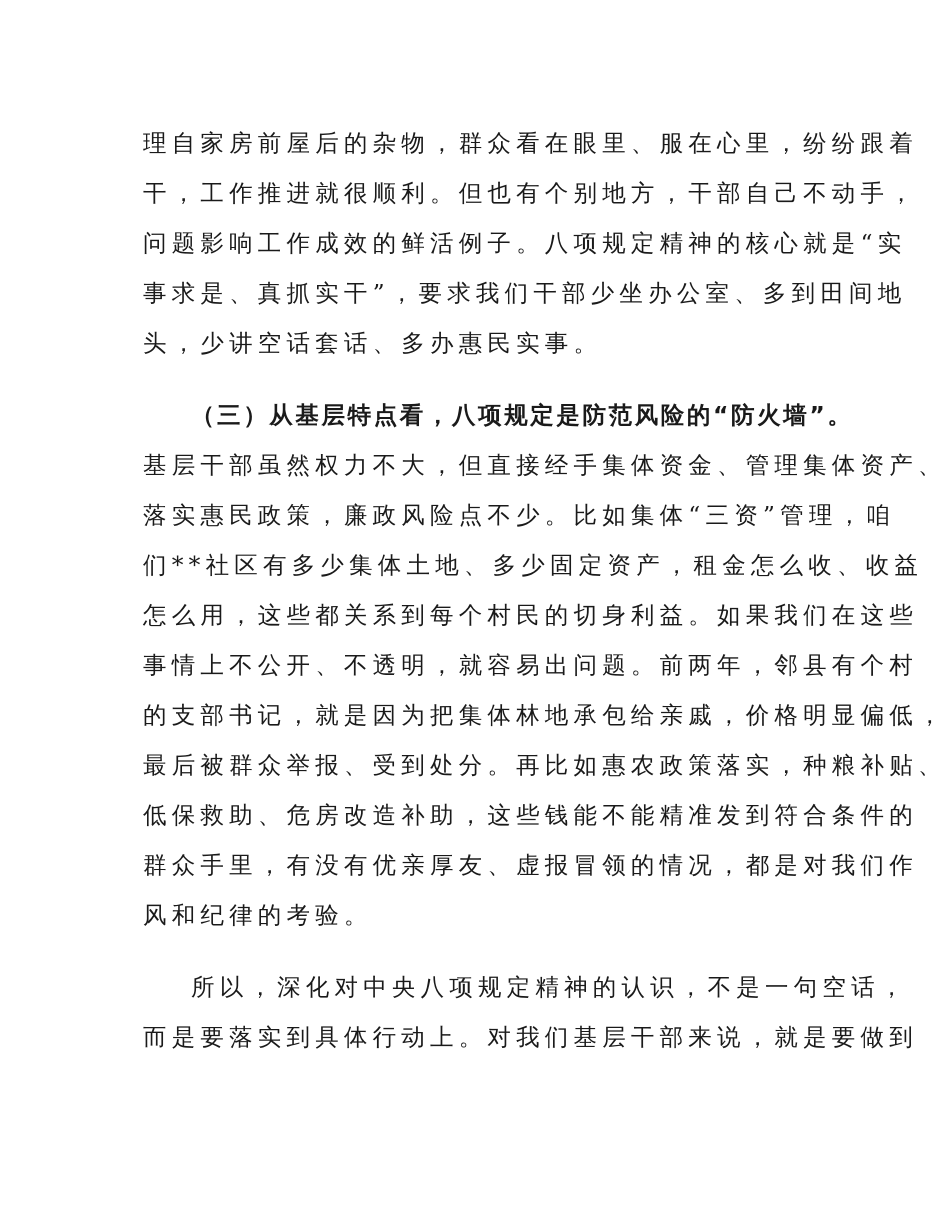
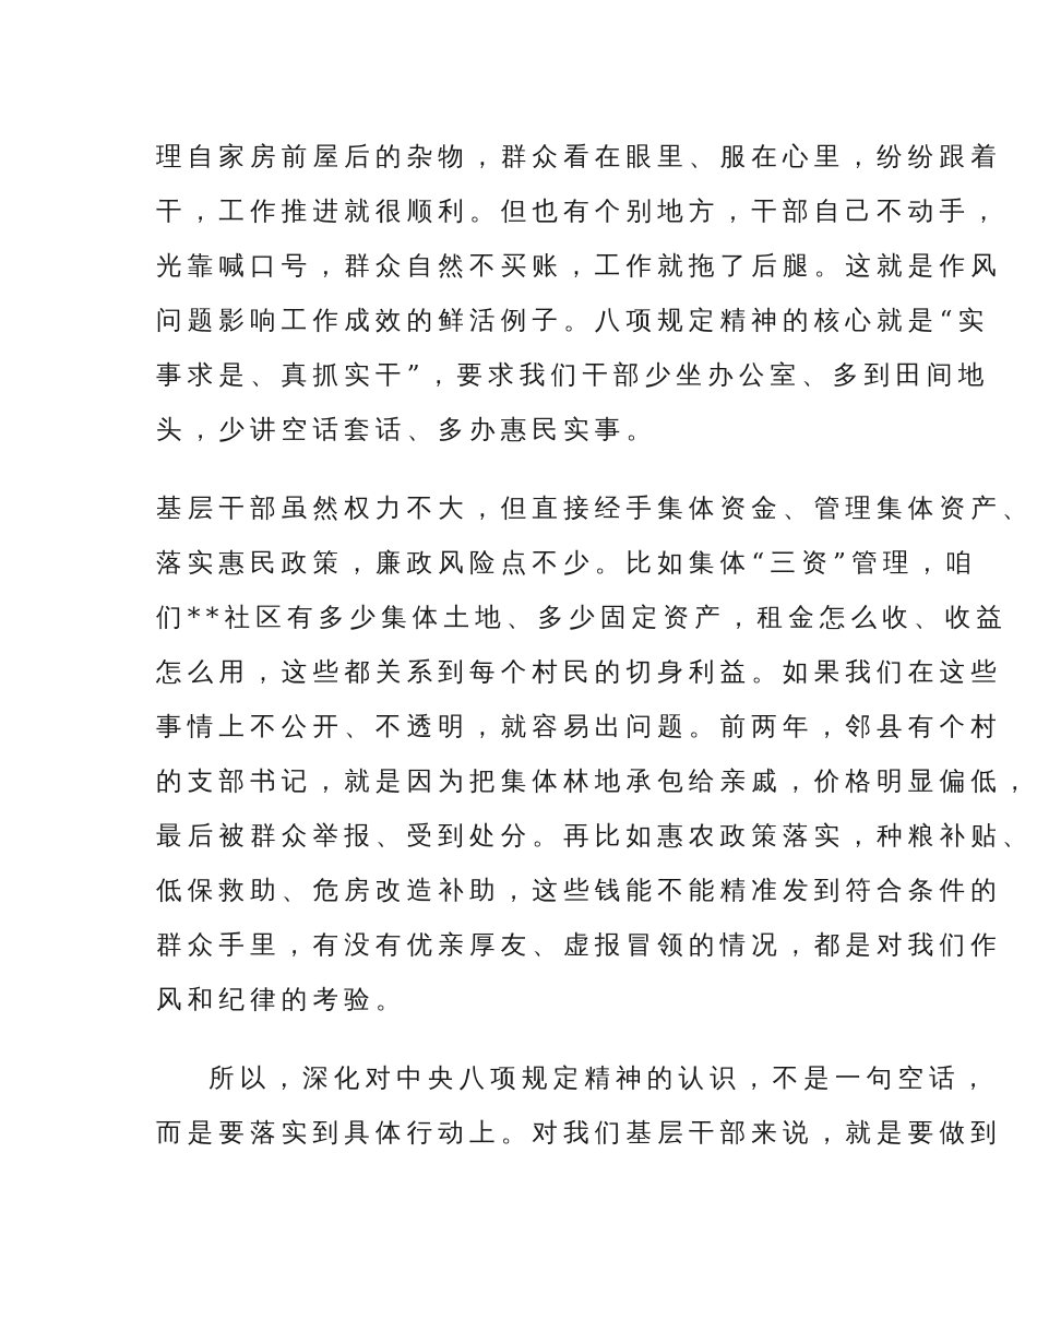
  理自家房前屋后的杂物，群众看在眼里、服在心里，纷纷跟着
  干，工作推进就很顺利。但也有个别地方，干部自己不动手，
+ 光靠喊口号，群众自然不买账，工作就拖了后腿。这就是作风
  问题影响工作成效的鲜活例子。八项规定精神的核心就是“实
  事求是、真抓实干”，要求我们干部少坐办公室、多到田间地
  头，少讲空话套话、多办惠民实事。
- （三）从基层特点看，八项规定是防范风险的“防火墙”。
  基层干部虽然权力不大，但直接经手集体资金、管理集体资产、
  落实惠民政策，廉政风险点不少。比如集体“三资”管理，咱
  们**社区有多少集体土地、多少固定资产，租金怎么收、收益
  怎么用，这些都关系到每个村民的切身利益。如果我们在这些
  事情上不公开、不透明，就容易出问题。前两年，邻县有个村
  的支部书记，就是因为把集体林地承包给亲戚，价格明显偏低，
  最后被群众举报、受到处分。再比如惠农政策落实，种粮补贴、
  低保救助、危房改造补助，这些钱能不能精准发到符合条件的
  群众手里，有没有优亲厚友、虚报冒领的情况，都是对我们作
  风和纪律的考验。
  所以，深化对中央八项规定精神的认识，不是一句空话，
  而是要落实到具体行动上。对我们基层干部来说，就是要做到
